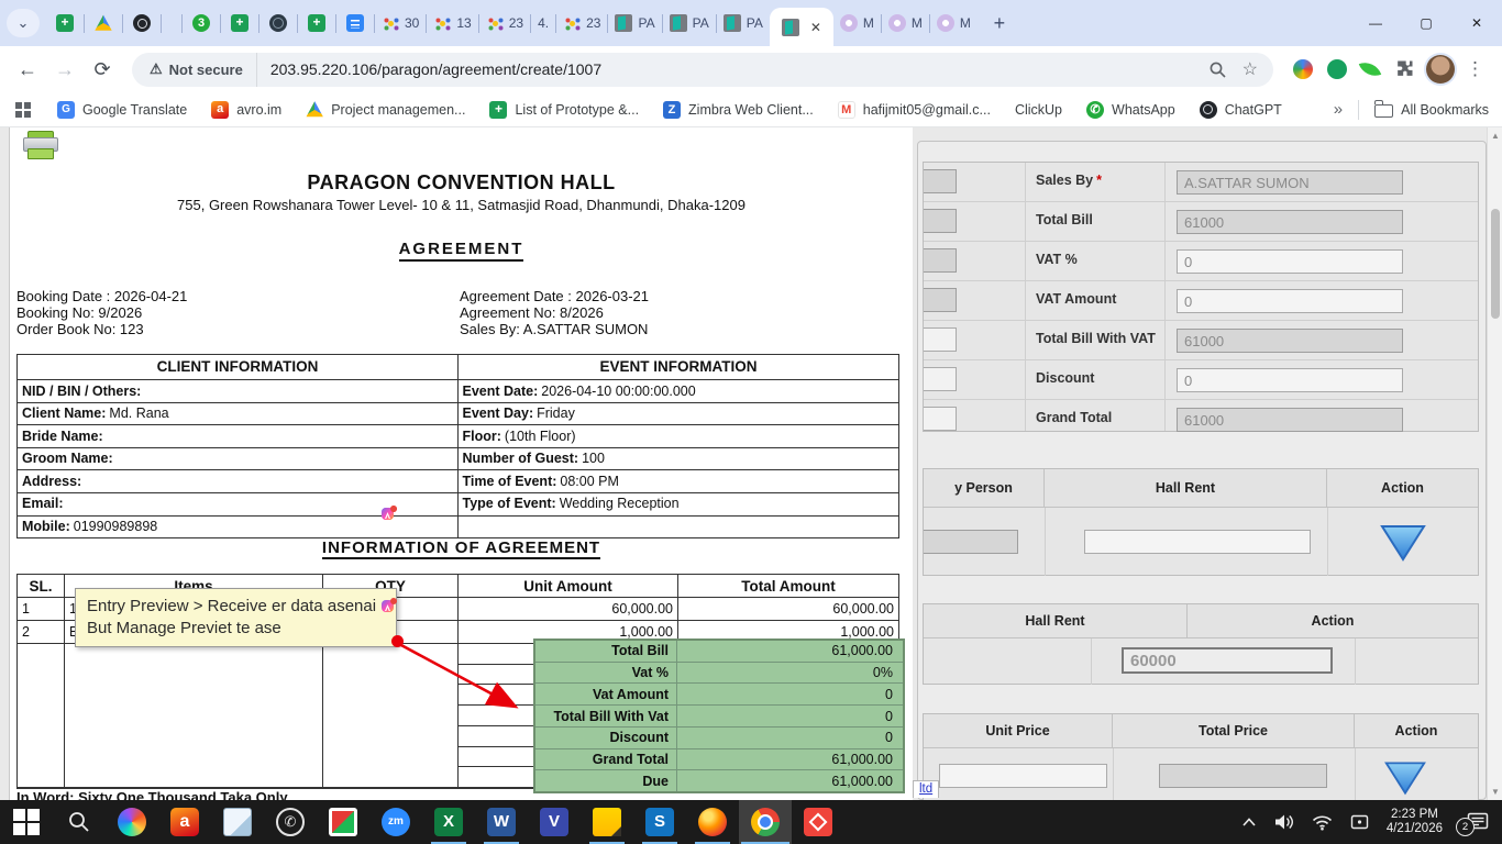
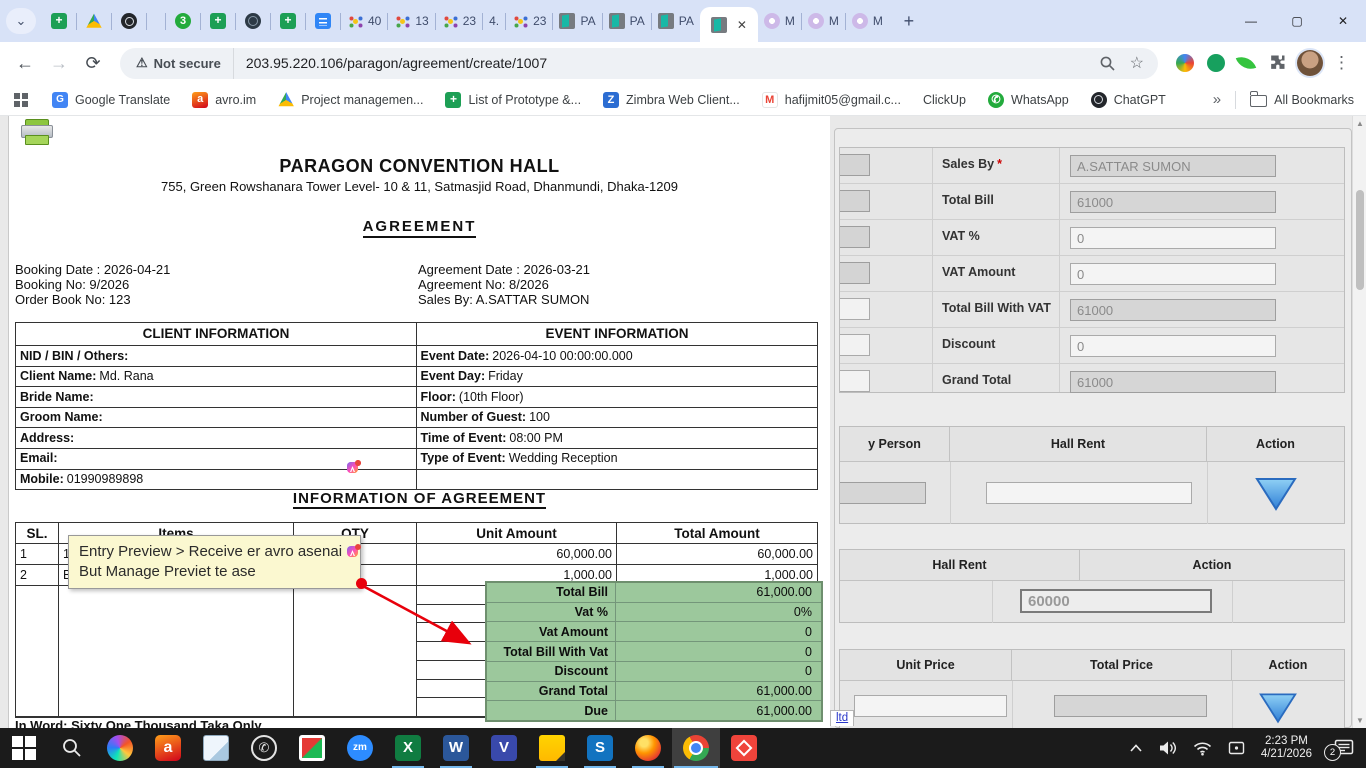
  ⌄
  3
- 30
+ 40
  13
  23
  4.
  23
  PA
  PA
  PA
  ✕
  M
  M
  M
  +
  —
  ▢
  ✕
  ←
  →
  ⟳
  ⚠
  Not secure
  203.95.220.106/paragon/agreement/create/1007
  ☆
  ⋮
  Google Translate
  avro.im
  Project managemen...
  List of Prototype &...
  Zimbra Web Client...
  hafijmit05@gmail.c...
  ClickUp
  WhatsApp
  ChatGPT
  »
  All Bookmarks
  Sales By *
  A.SATTAR SUMON
  Total Bill
  61000
  VAT %
  0
  VAT Amount
  0
  Total Bill With VAT
  61000
  Discount
  0
  Grand Total
  61000
  y Person
  Hall Rent
  Action
  Hall Rent
  Action
  60000
  Unit Price
  Total Price
  Action
  PARAGON CONVENTION HALL
  755, Green Rowshanara Tower Level- 10 & 11, Satmasjid Road, Dhanmundi, Dhaka-1209
  AGREEMENT
  Booking Date : 2026-04-21
  Booking No: 9/2026
  Order Book No: 123
  Agreement Date : 2026-03-21
  Agreement No: 8/2026
  Sales By: A.SATTAR SUMON
  CLIENT INFORMATION
  EVENT INFORMATION
  NID / BIN / Others:
  Event Date: 2026-04-10 00:00:00.000
  Client Name: Md. Rana
  Event Day: Friday
  Bride Name:
  Floor: (10th Floor)
  Groom Name:
  Number of Guest: 100
  Address:
  Time of Event: 08:00 PM
  Email:
  Type of Event: Wedding Reception
  Mobile: 01990989898
  INFORMATION OF AGREEMENT
  SL.
  Items
  QTY
  Unit Amount
  Total Amount
  1
  1
  60,000.00
  60,000.00
  2
  1,000.00
  1,000.00
  Total Bill
  61,000.00
  Vat %
  0%
  Vat Amount
  0
  Total Bill With Vat
  0
  Discount
  0
  Grand Total
  61,000.00
  Due
  61,000.00
  In Word: Sixty One Thousand Taka Only
- Entry Preview > Receive er data asenai
+ Entry Preview > Receive er avro asenai
  But Manage Previet te ase
  ltd
  ▲
  ▼
  2:23 PM
  4/21/2026
  2
